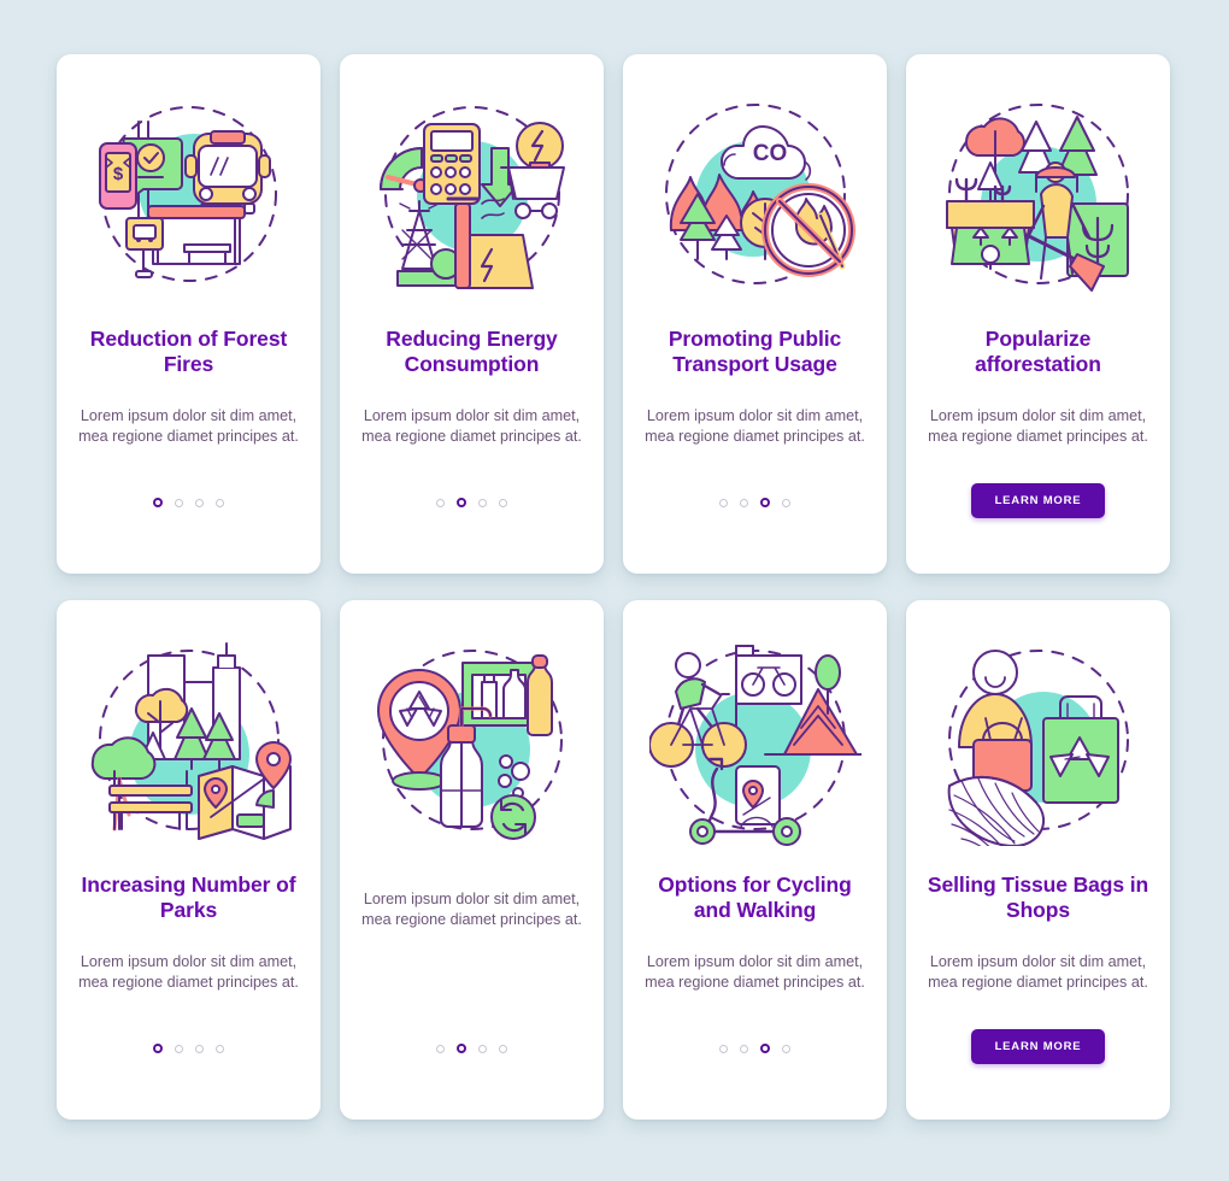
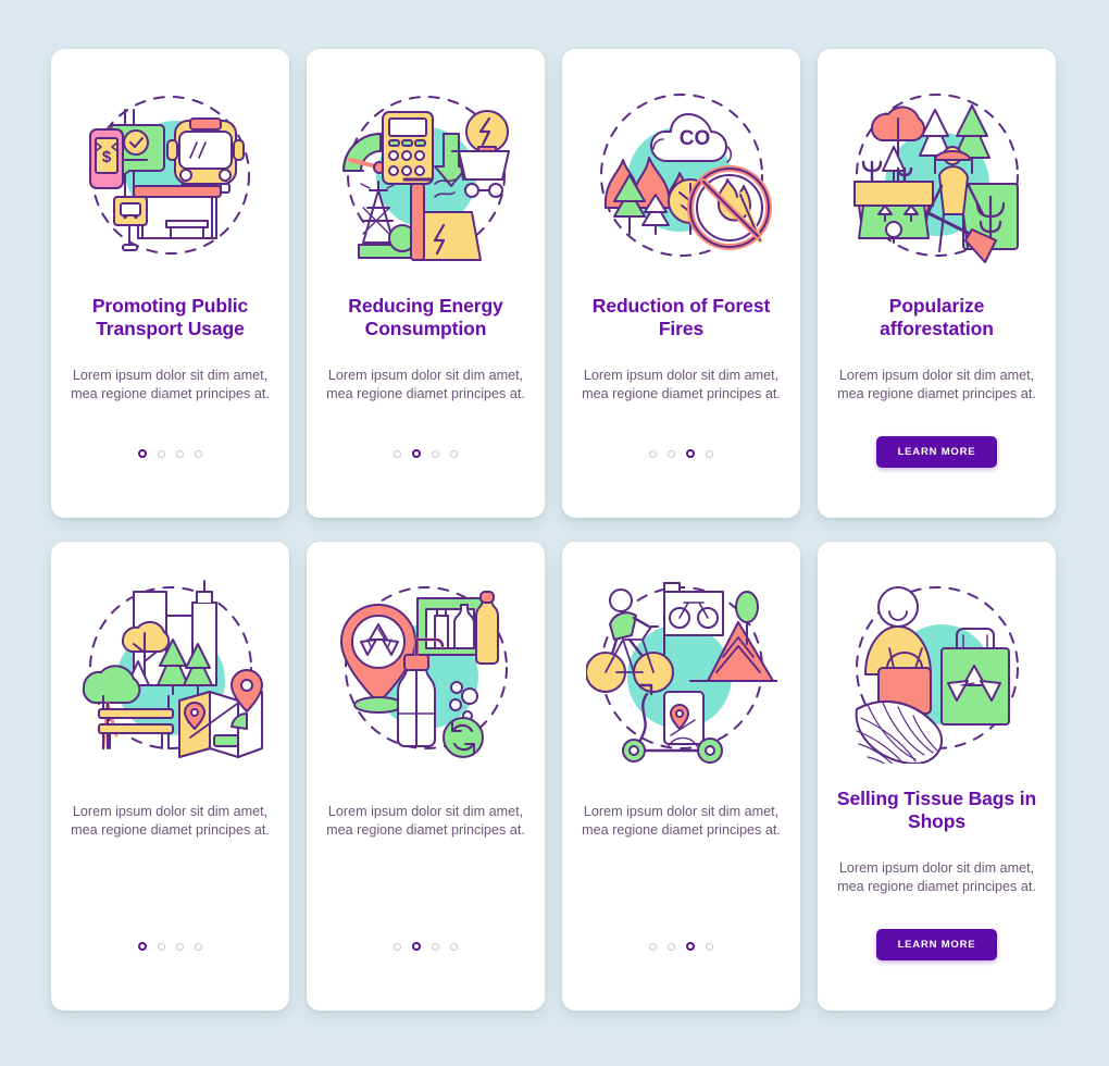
  $
- Reduction of Forest Fires
+ Promoting Public Transport Usage
  Lorem ipsum dolor sit dim amet, mea regione diamet principes at.
  Reducing Energy Consumption
  Lorem ipsum dolor sit dim amet, mea regione diamet principes at.
  CO
- Promoting Public Transport Usage
+ Reduction of Forest Fires
  Lorem ipsum dolor sit dim amet, mea regione diamet principes at.
  Popularize afforestation
  Lorem ipsum dolor sit dim amet, mea regione diamet principes at.
  LEARN MORE
- Increasing Number of Parks
  Lorem ipsum dolor sit dim amet, mea regione diamet principes at.
  Lorem ipsum dolor sit dim amet, mea regione diamet principes at.
- Options for Cycling and Walking
  Lorem ipsum dolor sit dim amet, mea regione diamet principes at.
  Selling Tissue Bags in Shops
  Lorem ipsum dolor sit dim amet, mea regione diamet principes at.
  LEARN MORE
